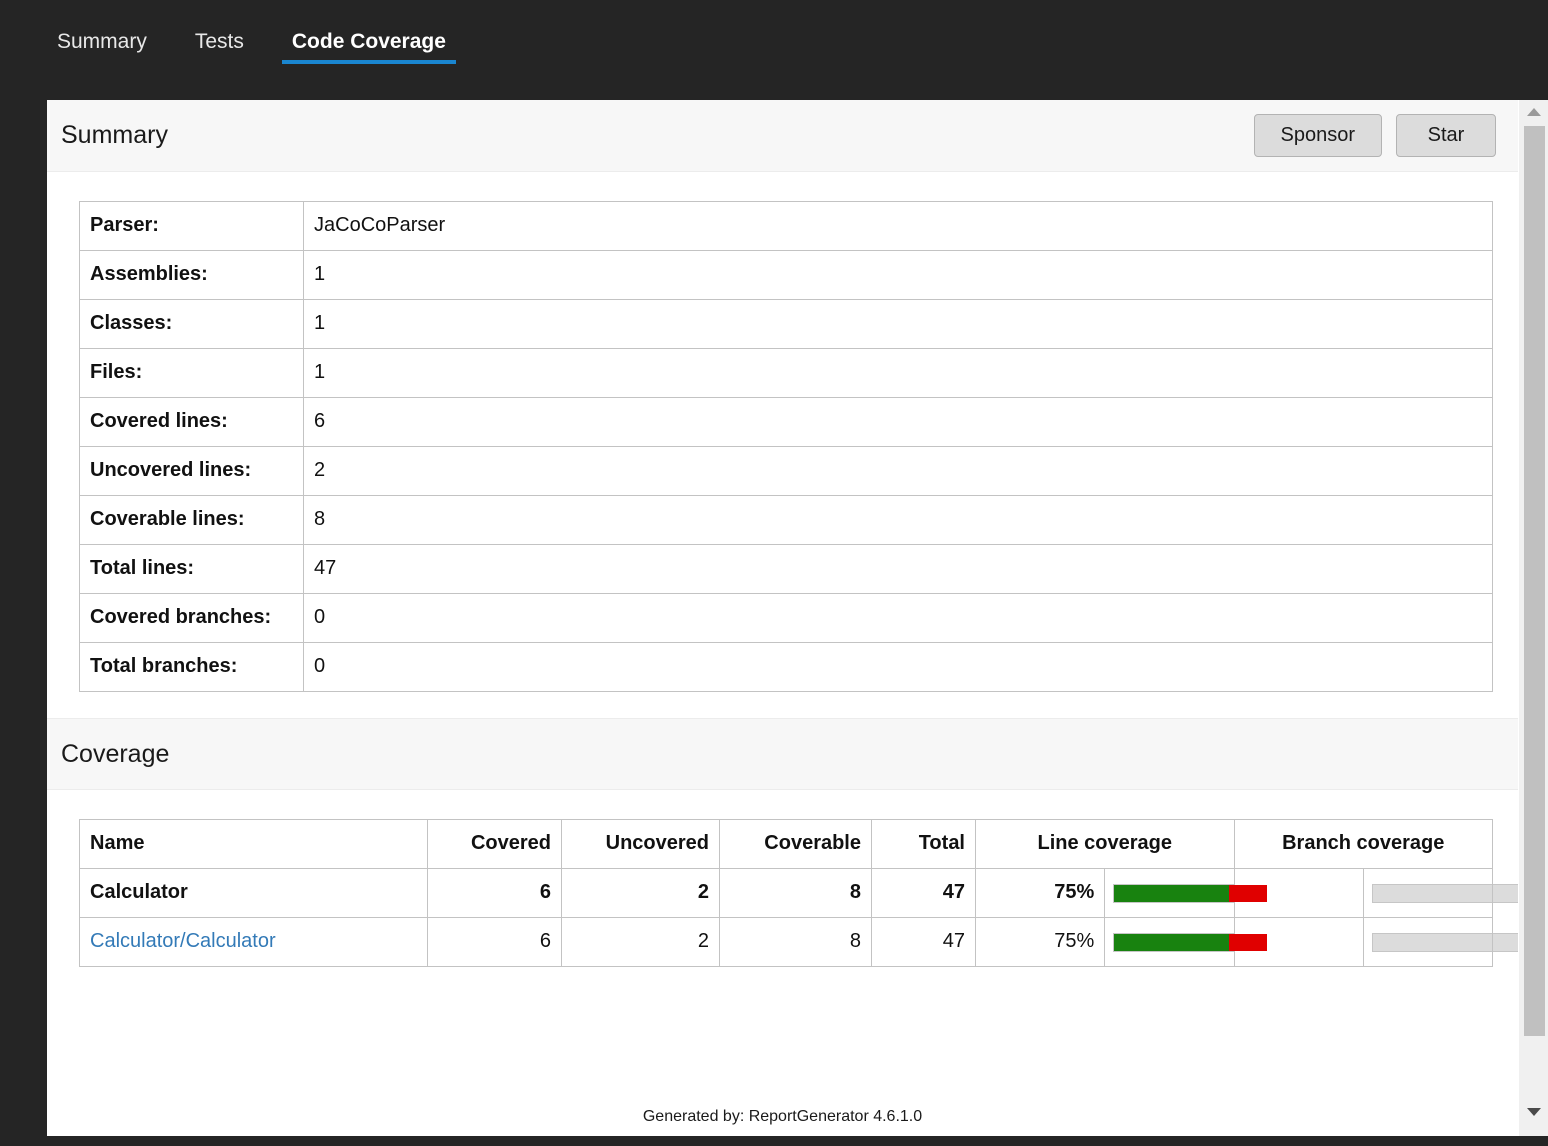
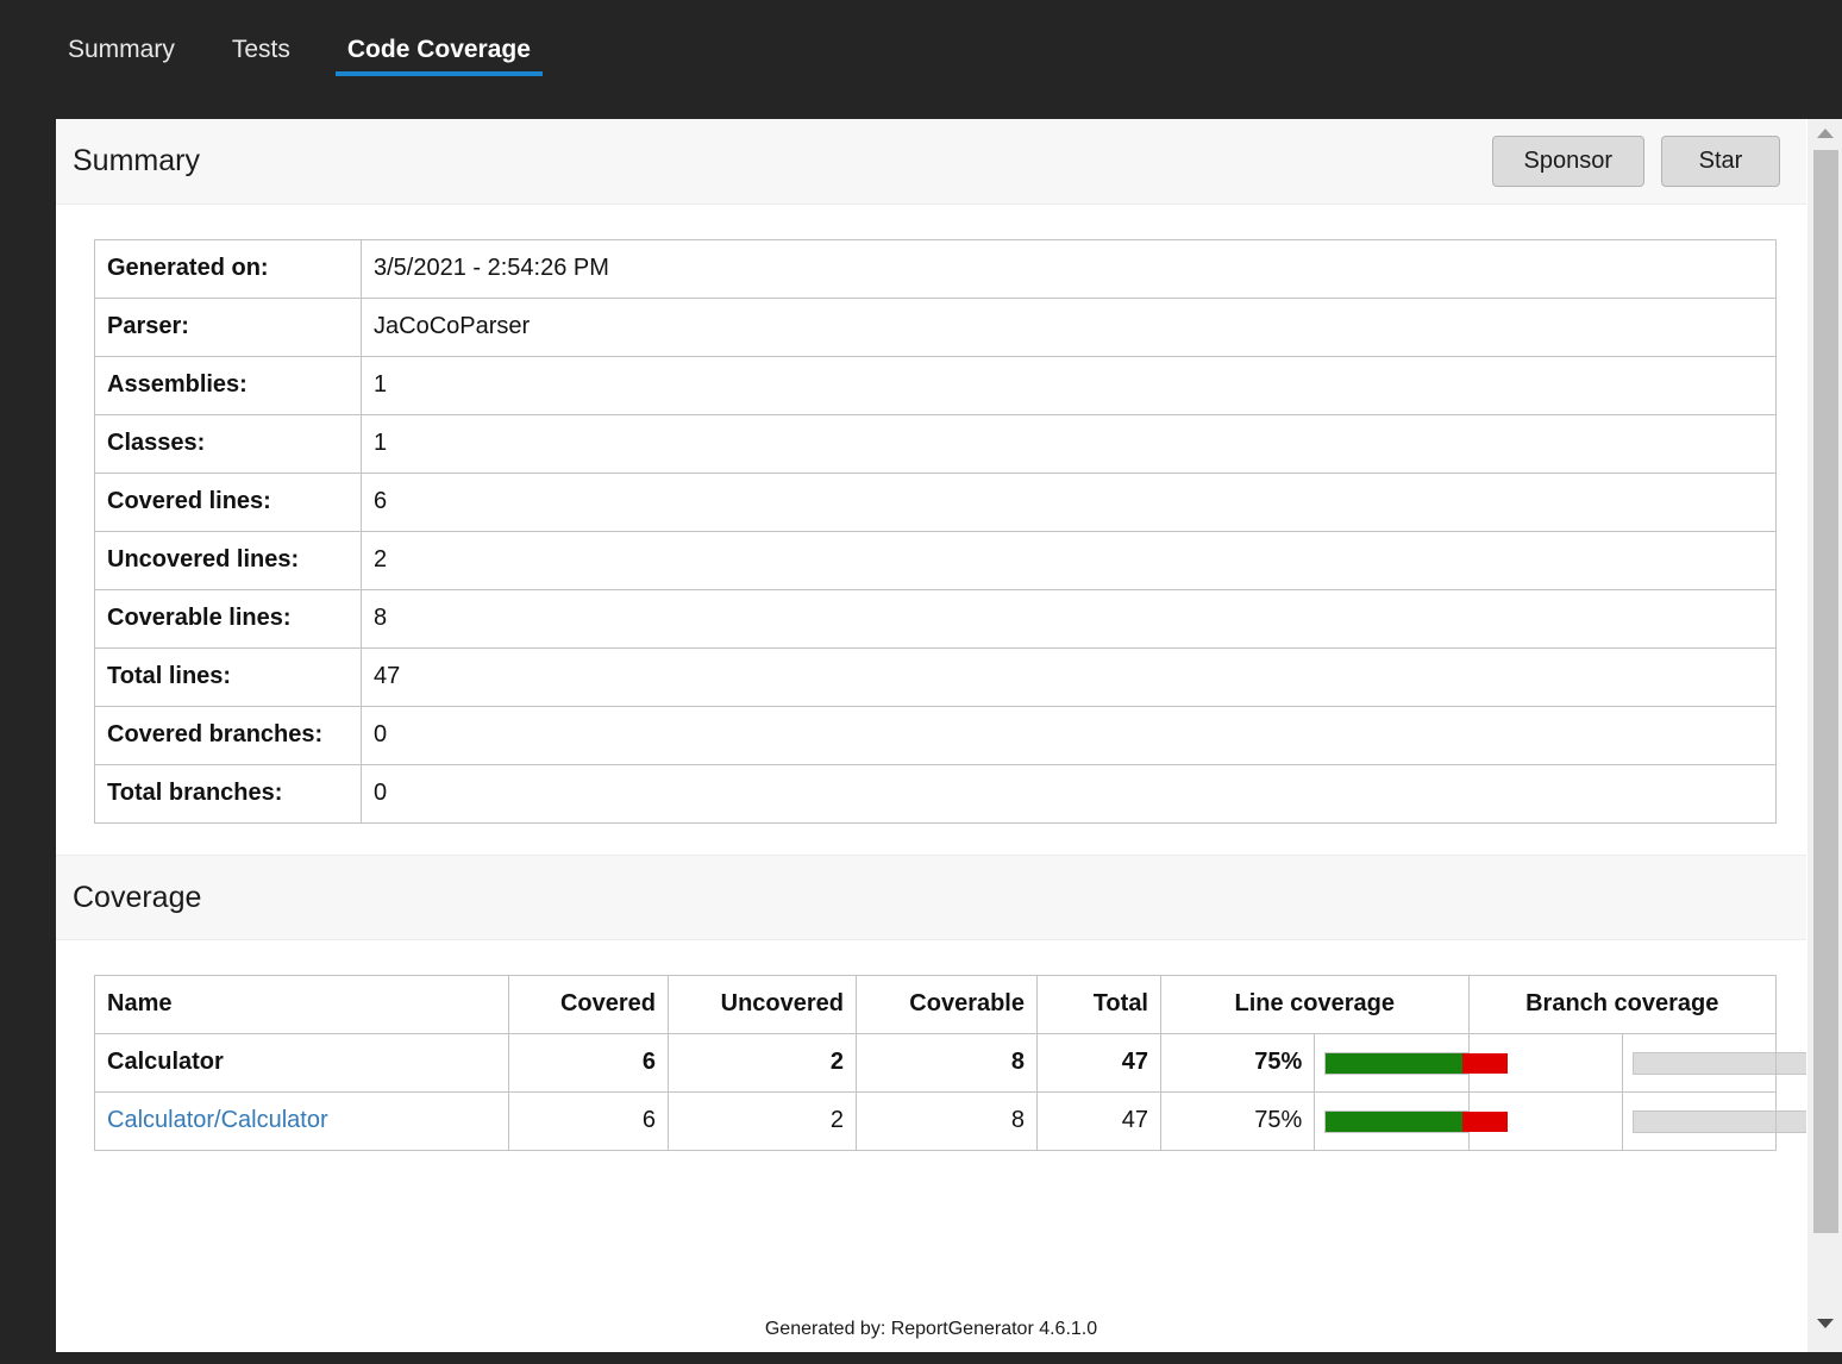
  Summary
  Tests
  Code Coverage
  Summary
  Sponsor
  Star
+ Generated on:	3/5/2021 - 2:54:26 PM
  Parser:	JaCoCoParser
  Assemblies:	1
  Classes:	1
- Files:	1
  Covered lines:	6
  Uncovered lines:	2
  Coverable lines:	8
  Total lines:	47
  Covered branches:	0
  Total branches:	0
  Coverage
  Name	Covered	Uncovered	Coverable	Total	Line coverage	Branch coverage
  Calculator	6	2	8	47	75%
  Calculator/Calculator	6	2	8	47	75%
  Generated by: ReportGenerator 4.6.1.0
